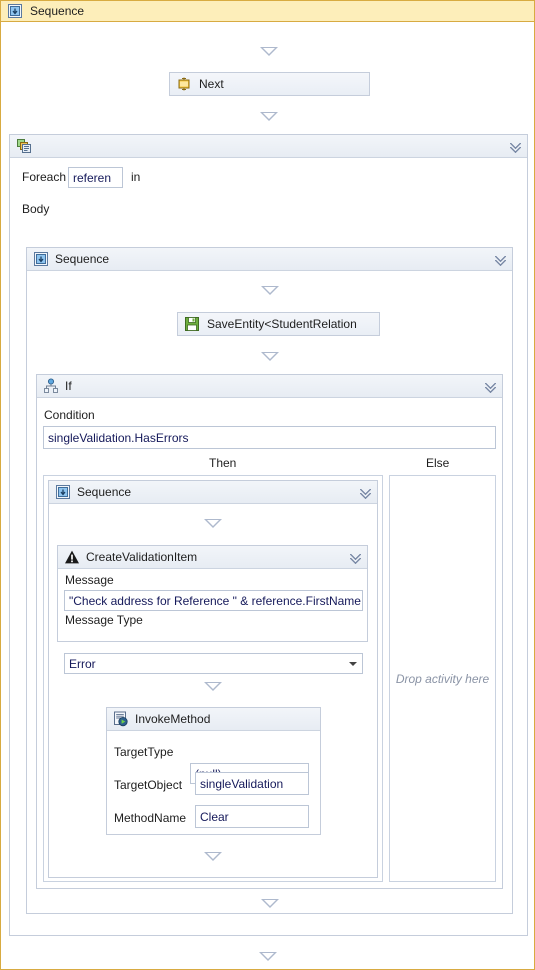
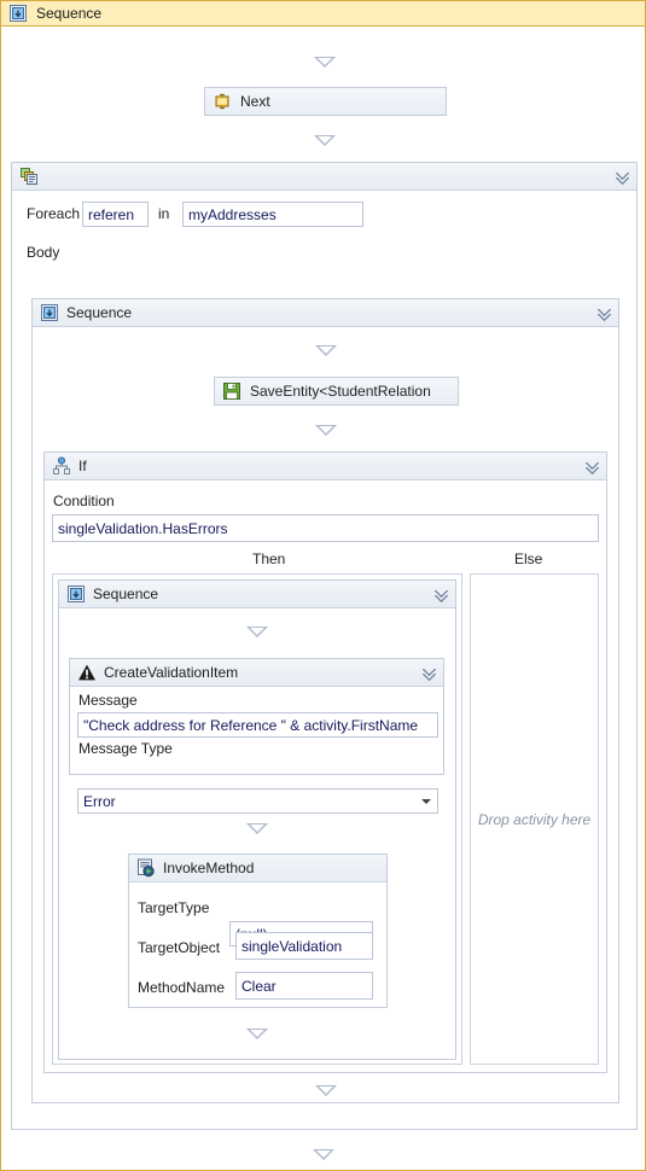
  Sequence
  Next
  Foreach
  referen
  in
+ myAddresses
  Body
  Sequence
  SaveEntity<StudentRelation
  If
  Condition
  singleValidation.HasErrors
  Then
  Else
  Sequence
  CreateValidationItem
  Message
- "Check address for Reference " & reference.FirstName
+ "Check address for Reference " & activity.FirstName
  Message Type
  Error
  InvokeMethod
  TargetType
  TargetObject
  singleValidation
  MethodName
  Clear
  Drop activity here
